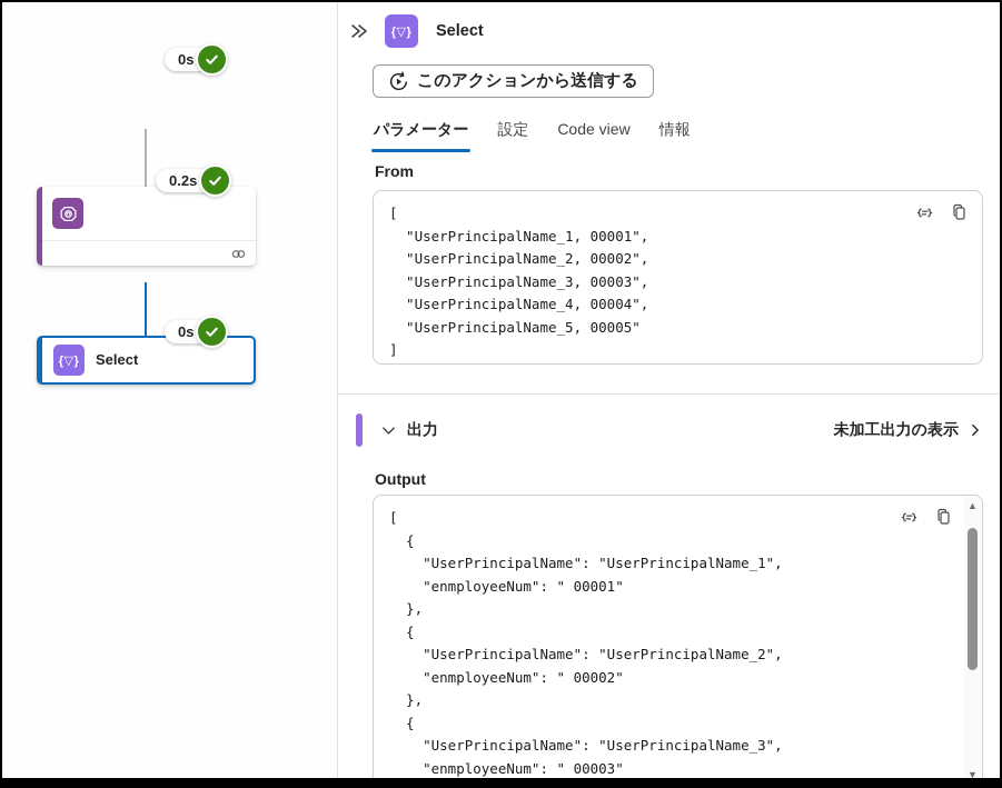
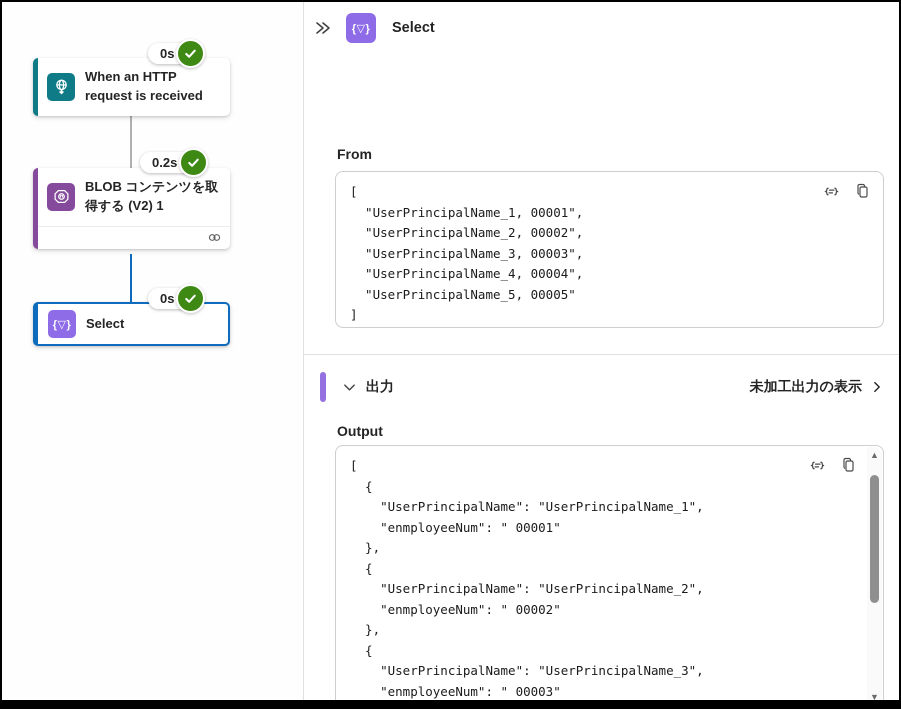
+ When an HTTP request is received
  0s
+ BLOB コンテンツを取得する (V2) 1
  0.2s
  {▽}
  Select
  0s
  {▽}
  Select
- このアクションから送信する
- パラメーター
- 設定
- Code view
- 情報
  From
  [
  "UserPrincipalName_1, 00001",
  "UserPrincipalName_2, 00002",
  "UserPrincipalName_3, 00003",
  "UserPrincipalName_4, 00004",
  "UserPrincipalName_5, 00005"
  ]
  出力
  未加工出力の表示
  Output
  [
  {
  "UserPrincipalName": "UserPrincipalName_1",
  "enmployeeNum": " 00001"
  },
  {
  "UserPrincipalName": "UserPrincipalName_2",
  "enmployeeNum": " 00002"
  },
  {
  "UserPrincipalName": "UserPrincipalName_3",
  "enmployeeNum": " 00003"
  ▲
  ▼
